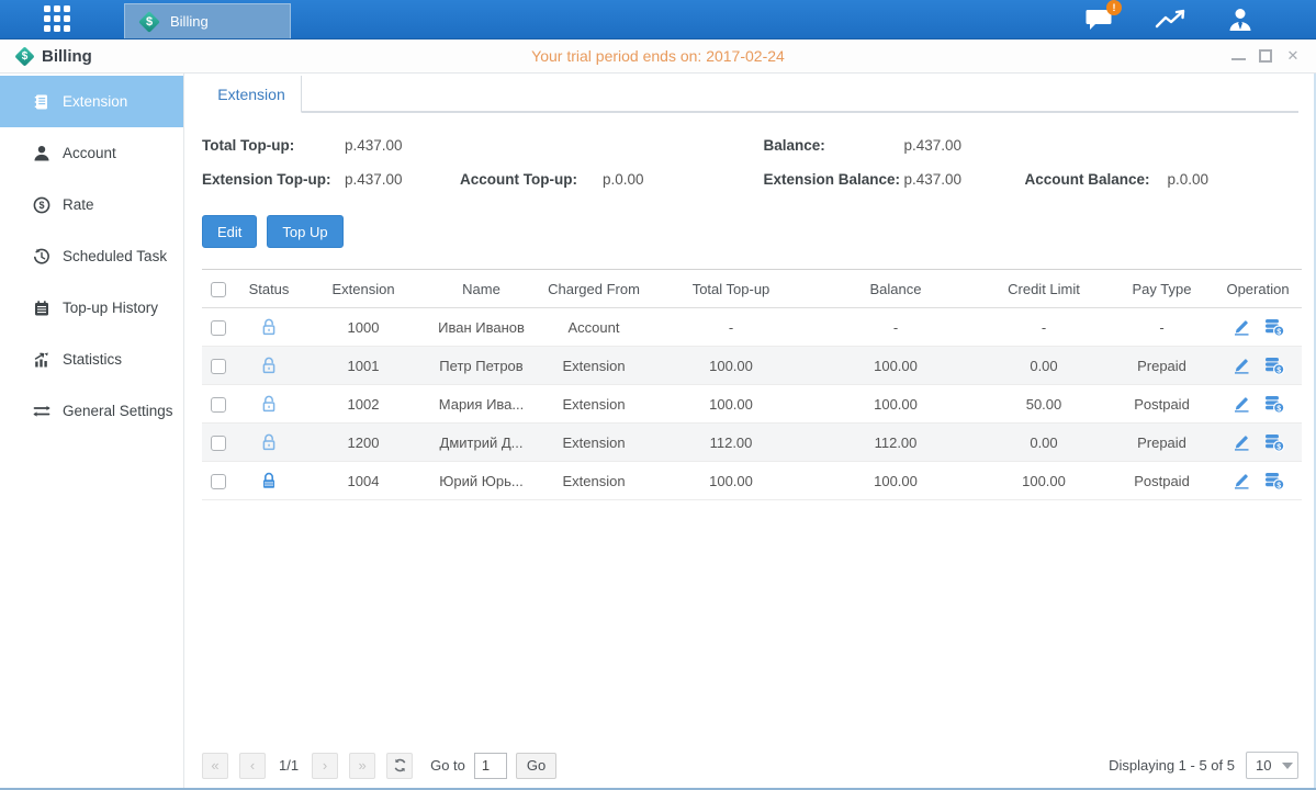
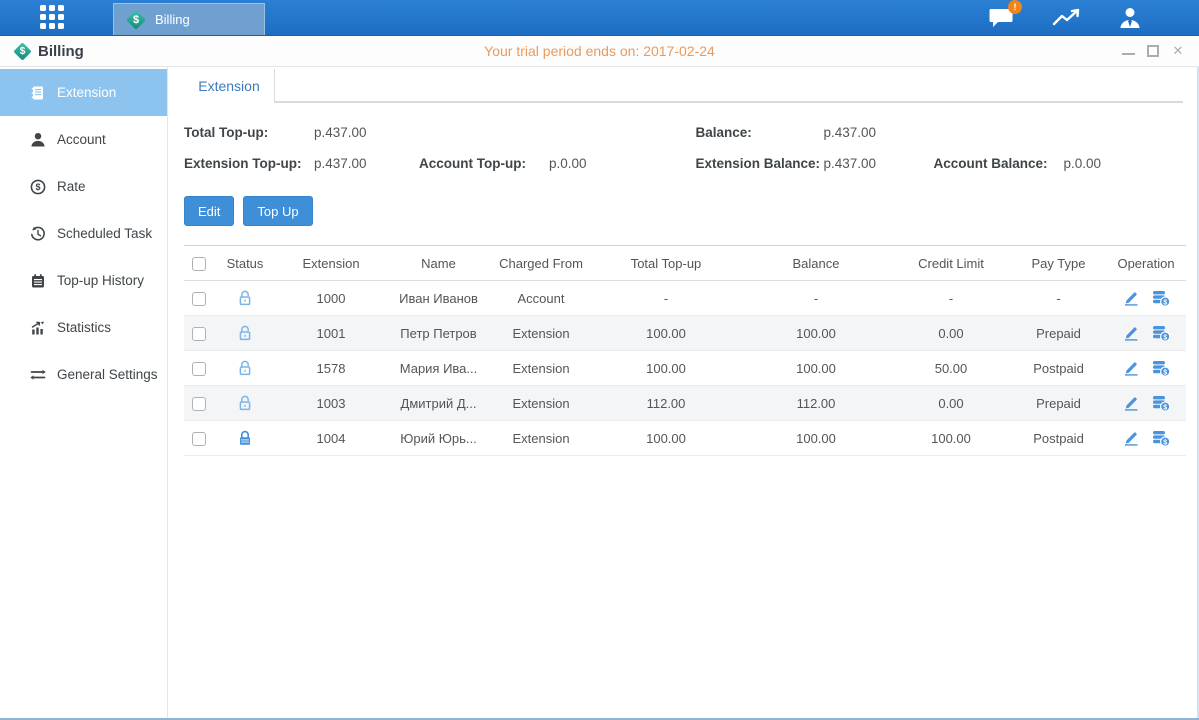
  $
  Billing
  !
  Your trial period ends on: 2017-02-24
  $
  Billing
  ✕
  Extension
  Account
  $
  Rate
  Scheduled Task
  Top-up History
  Statistics
  General Settings
  Extension
  Total Top-up:
  p.437.00
  Extension Top-up:
  p.437.00
  Account Top-up:
  p.0.00
  Balance:
  p.437.00
  Extension Balance:
  p.437.00
  Account Balance:
  p.0.00
  Edit
  Top Up
  	Status	Extension	Name	Charged From	Total Top-up	Balance	Credit Limit	Pay Type	Operation
  		1000	Иван Иванов	Account	-	-	-	-
  		1001	Петр Петров	Extension	100.00	100.00	0.00	Prepaid
- 		1002	Мария Ива...	Extension	100.00	100.00	50.00	Postpaid
+ 		1578	Мария Ива...	Extension	100.00	100.00	50.00	Postpaid
- 		1200	Дмитрий Д...	Extension	112.00	112.00	0.00	Prepaid
+ 		1003	Дмитрий Д...	Extension	112.00	112.00	0.00	Prepaid
  		1004	Юрий Юрь...	Extension	100.00	100.00	100.00	Postpaid
- «
- ‹
- 1/1
- ›
- »
- Go to
- 1
- Go
- Displaying 1 - 5 of 5
- 10
